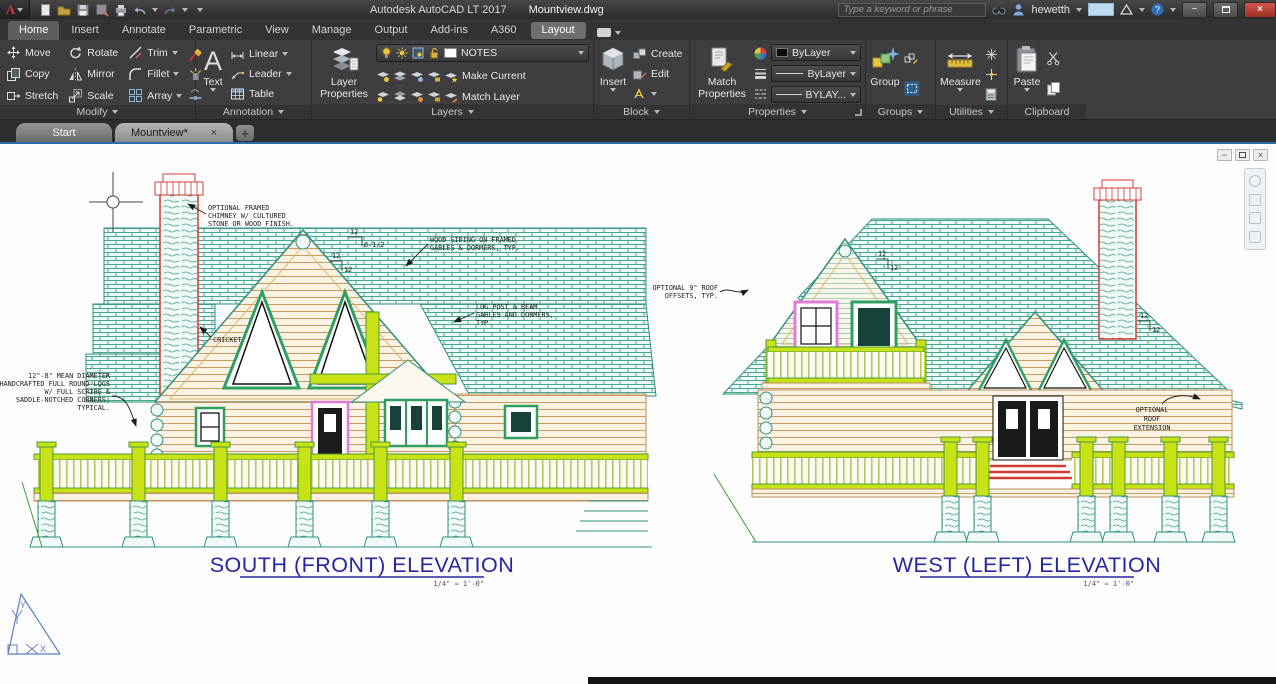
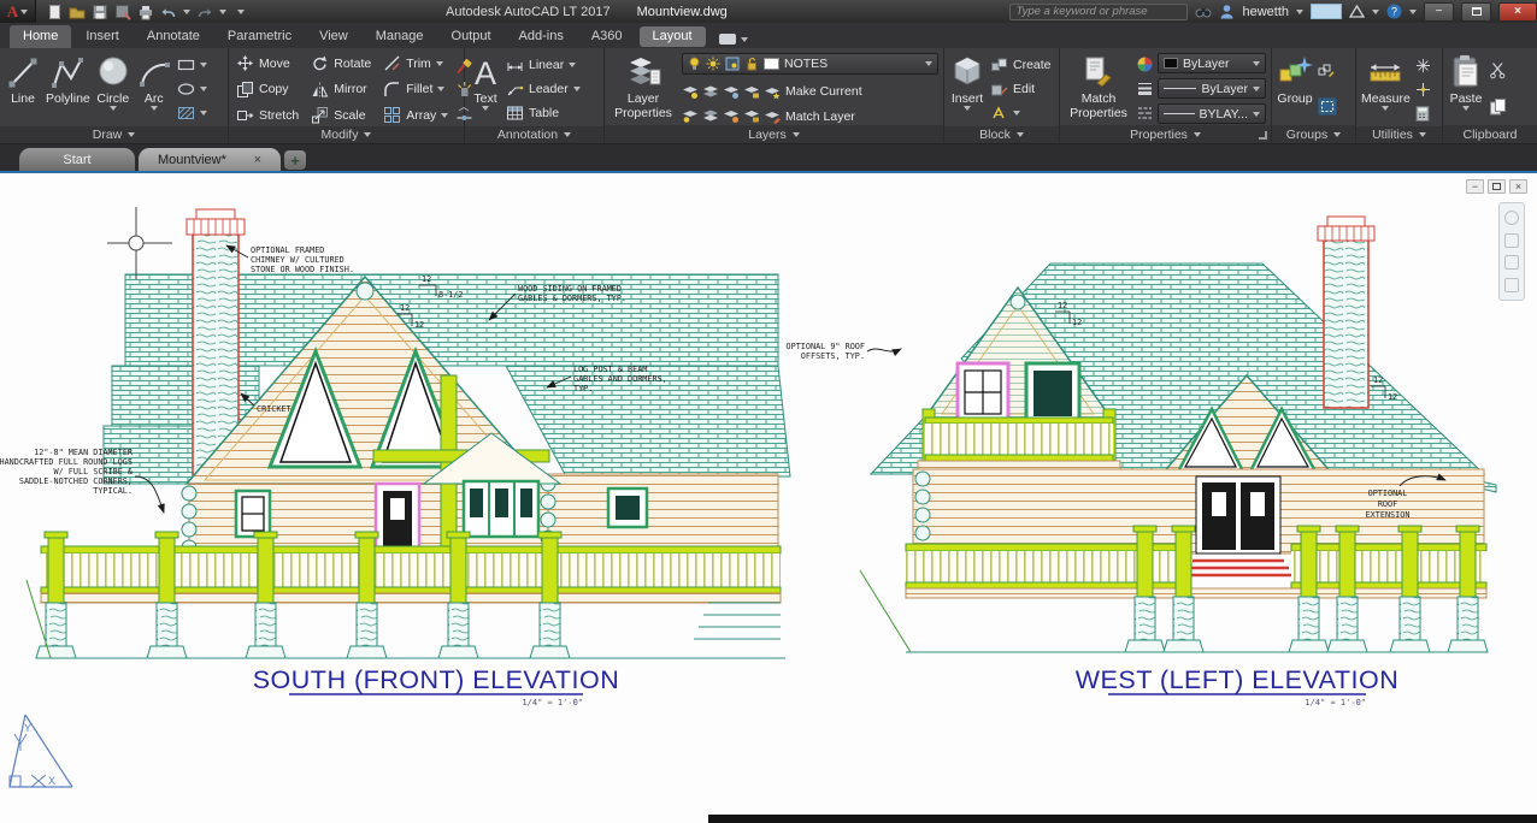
  A
  Autodesk AutoCAD LT 2017
  Mountview.dwg
  Type a keyword or phrase
  hewetth
  ?
  −
  ×
  Home
  Insert
  Annotate
  Parametric
  View
  Manage
  Output
  Add-ins
  A360
  Layout
+ Line
+ Polyline
+ Circle
+ Arc
+ Draw
  Move
  Rotate
  Trim
  Copy
  Mirror
  Fillet
  Stretch
  Scale
  Array
  Modify
  A
  Text
  Linear
  Leader
  Table
  Annotation
  Layer
  Properties
  NOTES
  Make Current
  Match Layer
  Layers
  Insert
  Create
  Edit
  Block
  Match
  Properties
  ByLayer
  ByLayer
  BYLAY...
  Properties
  Group
  Groups
  Measure
  Utilities
  Paste
  Clipboard
  Start
  Mountview*
  ×
  +
  OPTIONAL FRAMED
  CHIMNEY W/ CULTURED
  STONE OR WOOD FINISH.
  12
  8-1/2
  12
  12
  WOOD SIDING ON FRAMED
  GABLES & DORMERS, TYP.
  LOG POST & BEAM
  GABLES AND DORMERS,
  TYP.
  CRICKET
  12"-8" MEAN DIAMETER
  HANDCRAFTED FULL ROUND LOGS
  W/ FULL SCRIBE &
  SADDLE-NOTCHED CORNERS,
  TYPICAL.
  SOUTH (FRONT) ELEVATION
  1/4" = 1'-0"
  OPTIONAL 9" ROOF
  OFFSETS, TYP.
  12
  12
  12
  12
  OPTIONAL
  ROOF
  EXTENSION
  WEST (LEFT) ELEVATION
  1/4" = 1'-0"
  X
  Y
  −
  ×
